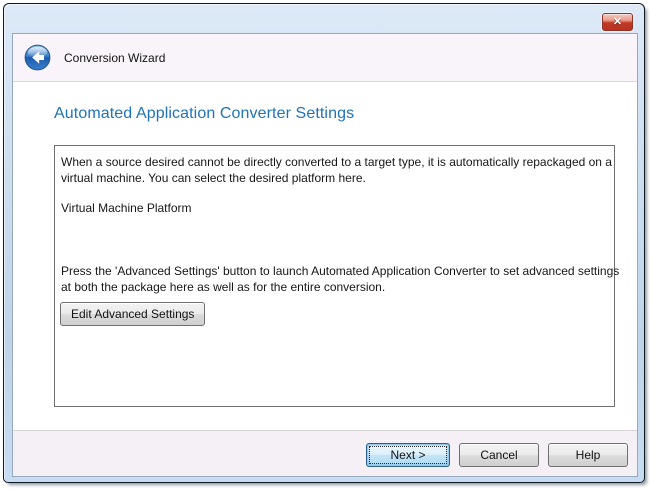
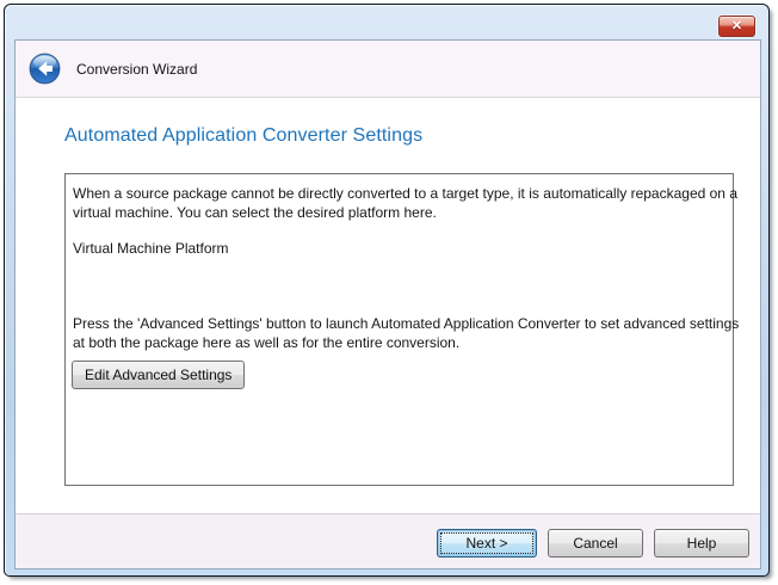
  ✕
  Conversion Wizard
  Automated Application Converter Settings
- When a source desired cannot be directly converted to a target type, it is automatically repackaged on a
+ When a source package cannot be directly converted to a target type, it is automatically repackaged on a
  virtual machine. You can select the desired platform here.
  Virtual Machine Platform
  Press the 'Advanced Settings' button to launch Automated Application Converter to set advanced settings
  at both the package here as well as for the entire conversion.
  Edit Advanced Settings
  Next >
  Cancel
  Help
